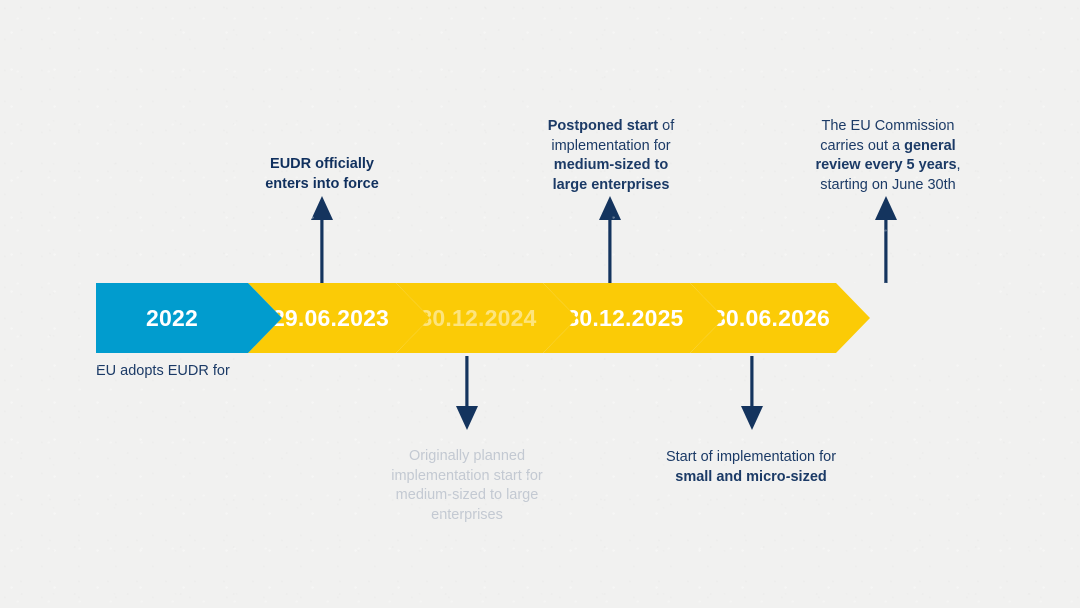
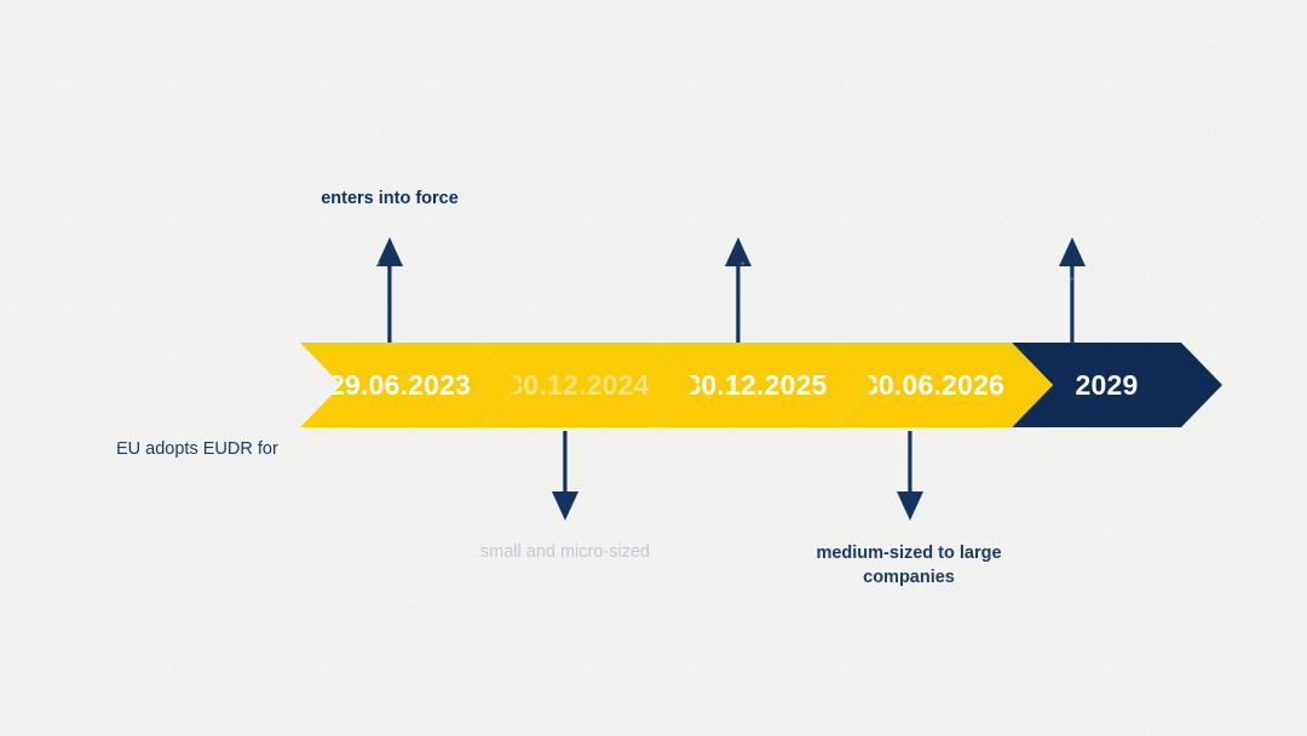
- EUDR officially
  enters into force
- Postponed start of
- implementation for
- medium-sized to
- large enterprises
- The EU Commission
- carries out a general
- review every 5 years,
- starting on June 30th
- 2022
  9.06.2023
  0.12.2024
  0.12.2025
  0.06.2026
+ 2029
  EU adopts EUDR for
- Originally planned
- implementation start for
- medium-sized to large
+ small and micro-sized
- enterprises
- Start of implementation for
- small and micro-sized
+ medium-sized to large
+ companies
